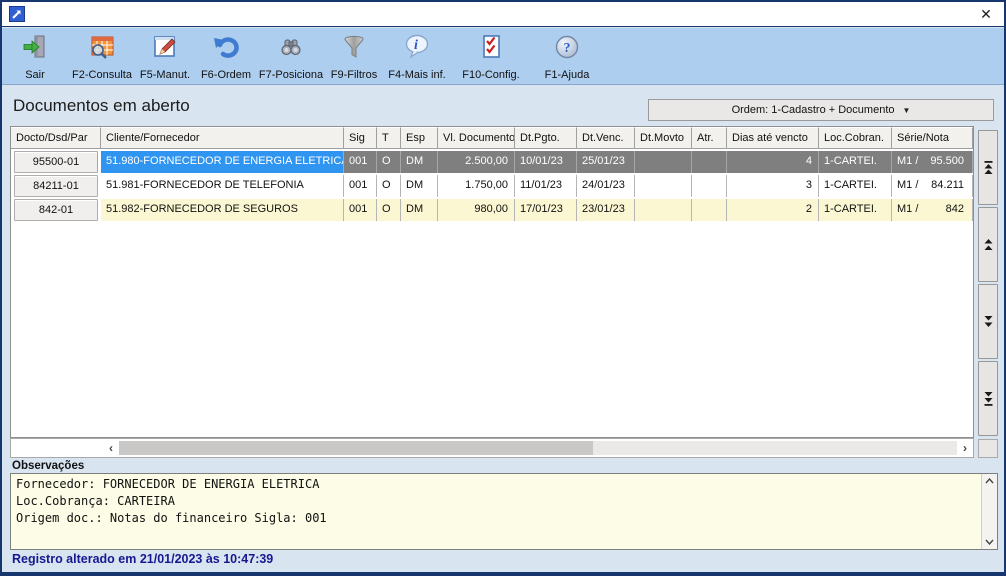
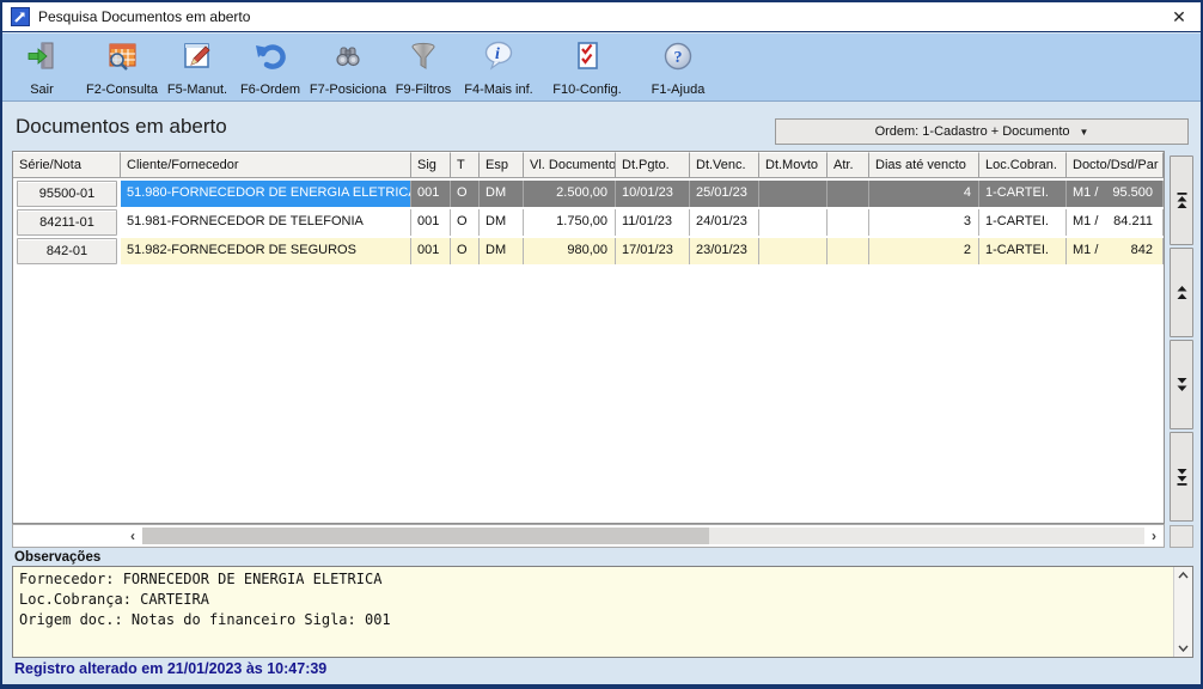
+ Pesquisa Documentos em aberto
  ✕
  Sair
  F2-Consulta
  F5-Manut.
  F6-Ordem
  F7-Posiciona
  F9-Filtros
  i
  F4-Mais inf.
  F10-Config.
  ?
  F1-Ajuda
  Documentos em aberto
  Ordem: 1-Cadastro + Documento
  ▼
- Docto/Dsd/Par
+ Série/Nota
  Cliente/Fornecedor
  Sig
  T
  Esp
  Vl. Documento
  Dt.Pgto.
  Dt.Venc.
  Dt.Movto
  Atr.
  Dias até vencto
  Loc.Cobran.
- Série/Nota
+ Docto/Dsd/Par
  95500-01
  51.980-FORNECEDOR DE ENERGIA ELETRIC
  001
  O
  DM
  2.500,00
  10/01/23
  25/01/23
  4
  1-CARTEI.
  M1 /
  95.500
  84211-01
  51.981-FORNECEDOR DE TELEFONIA
  001
  O
  DM
  1.750,00
  11/01/23
  24/01/23
  3
  1-CARTEI.
  M1 /
  84.211
  842-01
  51.982-FORNECEDOR DE SEGUROS
  001
  O
  DM
  980,00
  17/01/23
  23/01/23
  2
  1-CARTEI.
  M1 /
  842
  ‹
  ›
  Observações
  Fornecedor: FORNECEDOR DE ENERGIA ELETRICA
  Loc.Cobrança: CARTEIRA
  Origem doc.: Notas do financeiro Sigla: 001
  Registro alterado em 21/01/2023 às 10:47:39
